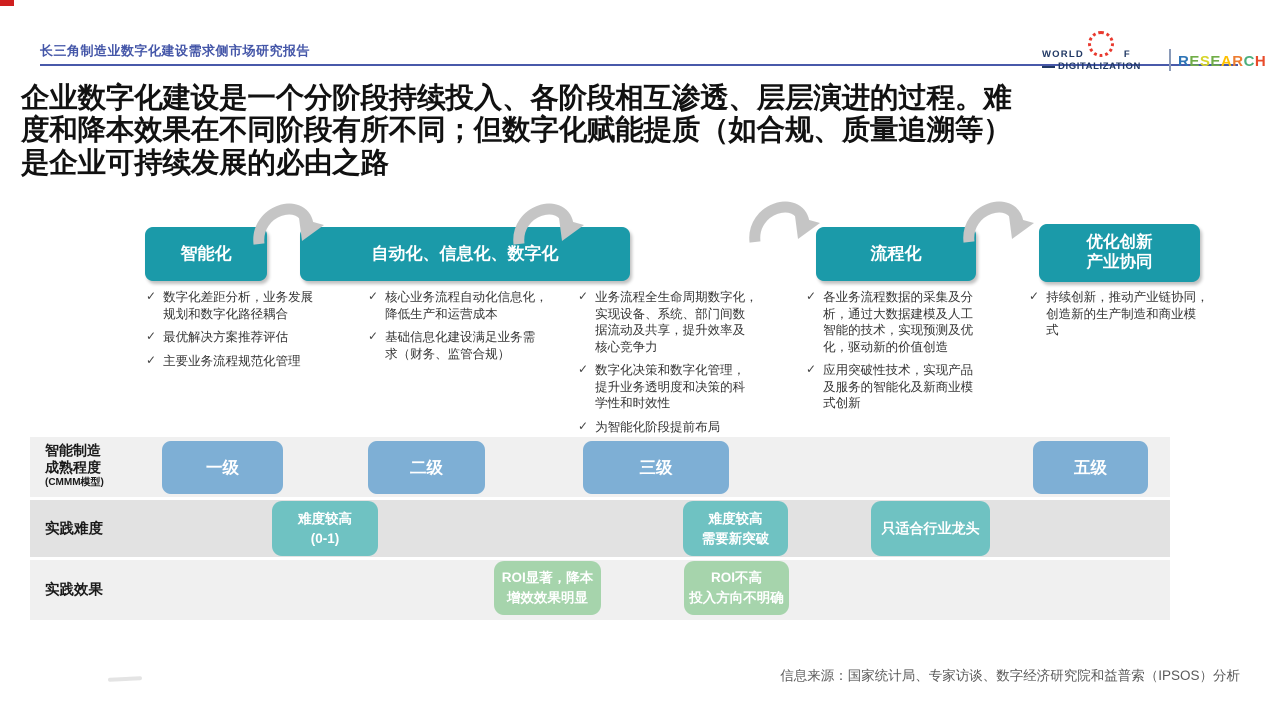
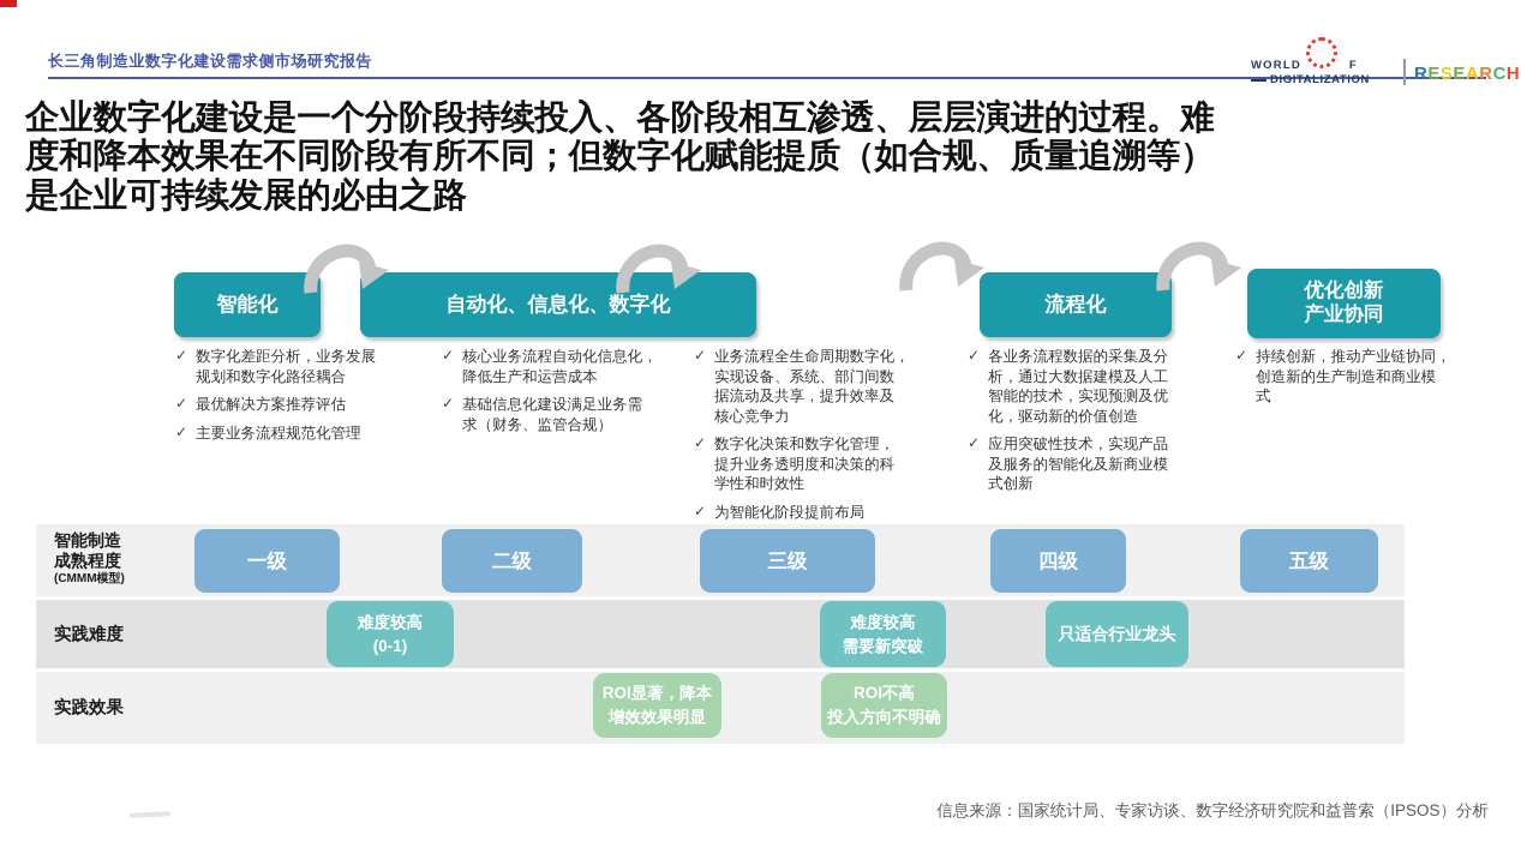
  长三角制造业数字化建设需求侧市场研究报告
  WORLD
  F
  DIGITALIZATION
  RESEARCH
  企业数字化建设是一个分阶段持续投入、各阶段相互渗透、层层演进的过程。难
  度和降本效果在不同阶段有所不同；但数字化赋能提质（如合规、质量追溯等）
  是企业可持续发展的必由之路
  智能化
  自动化、信息化、数字化
  流程化
  优化创新
  产业协同
  ✓
  数字化差距分析，业务发展
  规划和数字化路径耦合
  ✓
  最优解决方案推荐评估
  ✓
  主要业务流程规范化管理
  ✓
  核心业务流程自动化信息化，
  降低生产和运营成本
  ✓
  基础信息化建设满足业务需
  求（财务、监管合规）
  ✓
  业务流程全生命周期数字化，
  实现设备、系统、部门间数
  据流动及共享，提升效率及
  核心竞争力
  ✓
  数字化决策和数字化管理，
  提升业务透明度和决策的科
  学性和时效性
  ✓
  为智能化阶段提前布局
  ✓
  各业务流程数据的采集及分
  析，通过大数据建模及人工
  智能的技术，实现预测及优
  化，驱动新的价值创造
  ✓
  应用突破性技术，实现产品
  及服务的智能化及新商业模
  式创新
  ✓
  持续创新，推动产业链协同，
  创造新的生产制造和商业模
  式
  智能制造
  成熟程度
  (CMMM模型)
  实践难度
  实践效果
  一级
  二级
  三级
+ 四级
  五级
  难度较高
  (0-1)
  难度较高
  需要新突破
  只适合行业龙头
  ROI显著，降本
  增效效果明显
  ROI不高
  投入方向不明确
  信息来源：国家统计局、专家访谈、数字经济研究院和益普索（IPSOS）分析
